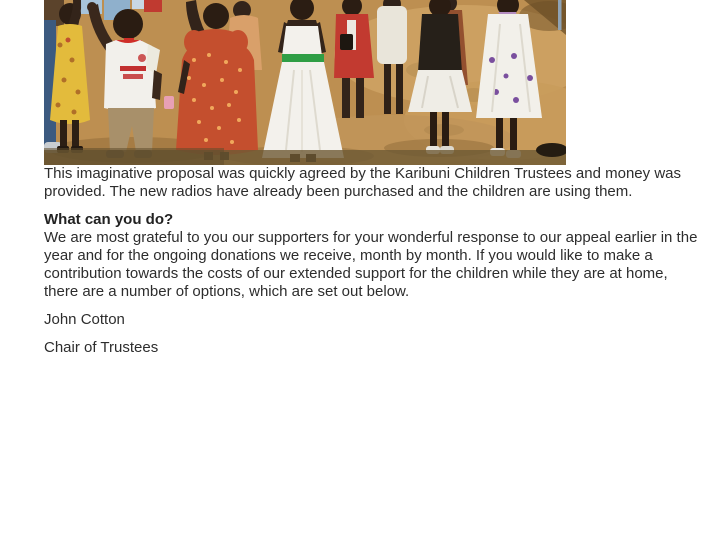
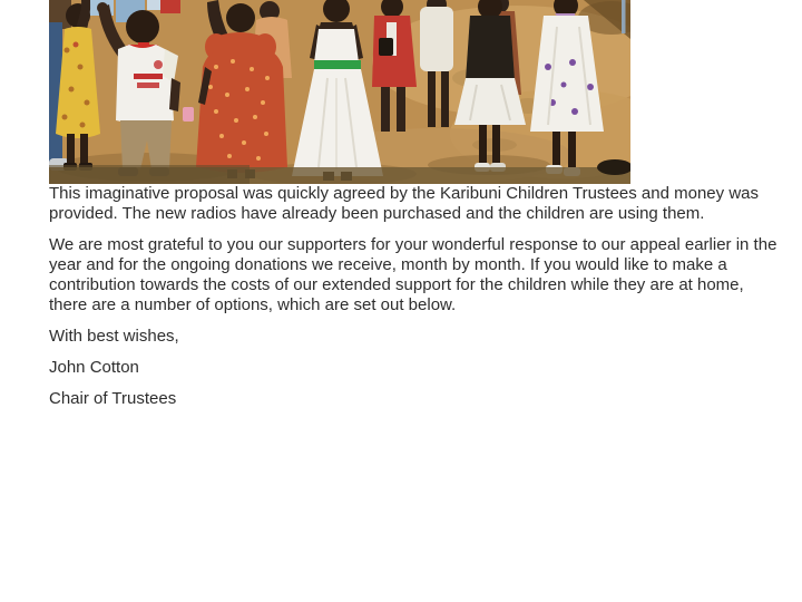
  This imaginative proposal was quickly agreed by the Karibuni Children Trustees and money was
  provided. The new radios have already been purchased and the children are using them.
- What can you do?
  We are most grateful to you our supporters for your wonderful response to our appeal earlier in the
  year and for the ongoing donations we receive, month by month. If you would like to make a
  contribution towards the costs of our extended support for the children while they are at home,
  there are a number of options, which are set out below.
+ With best wishes,
  John Cotton
  Chair of Trustees
